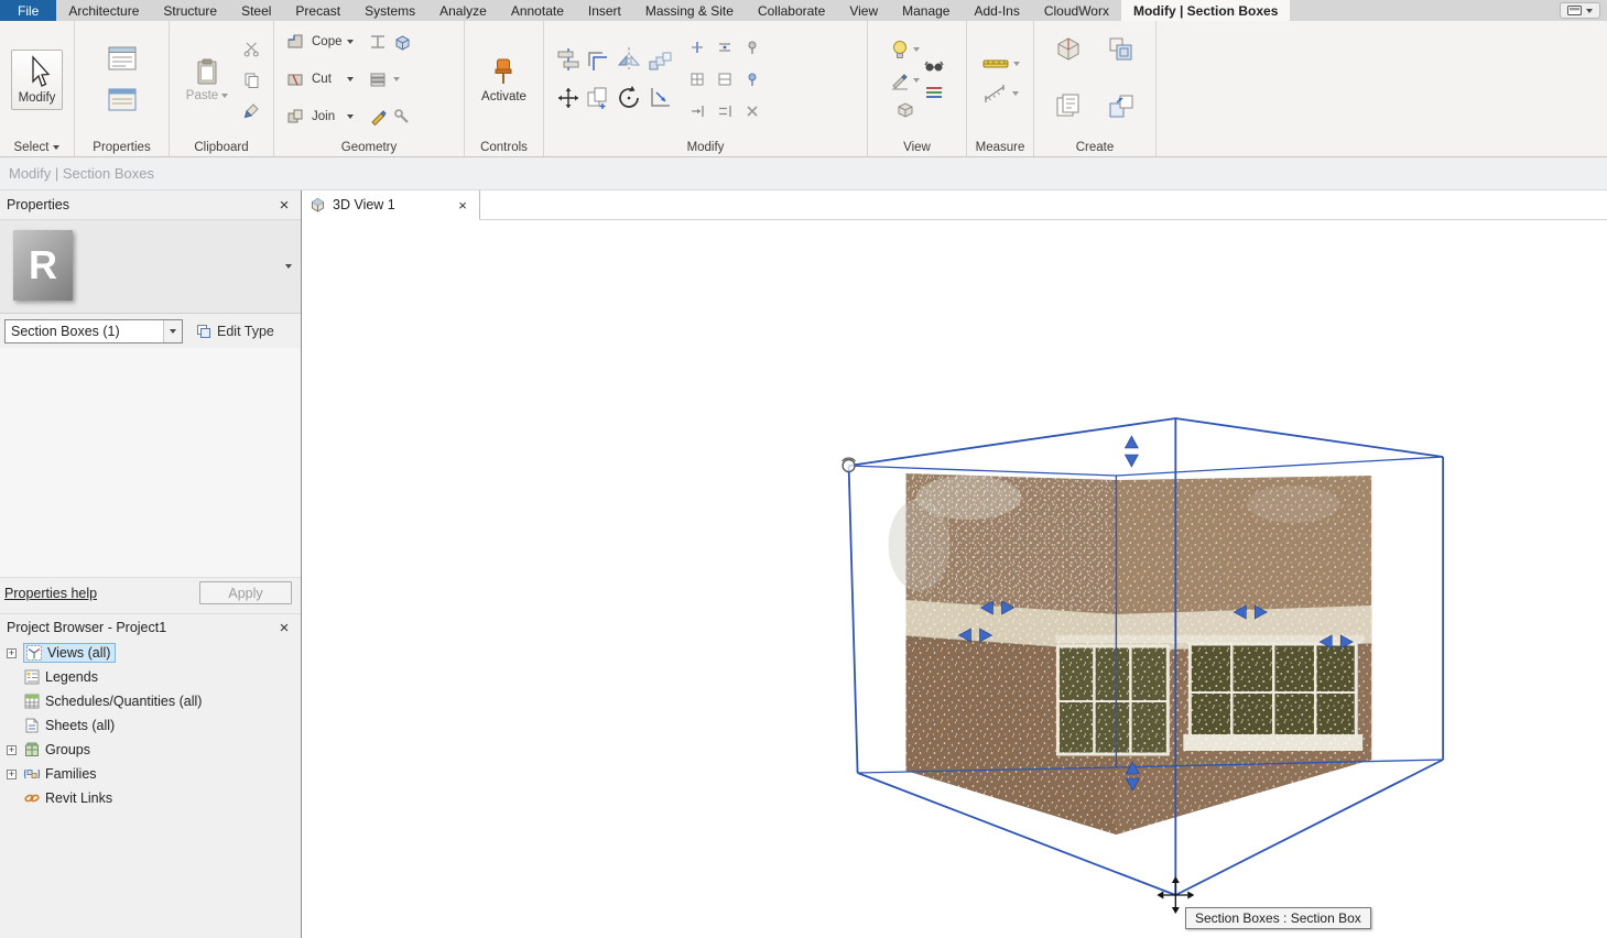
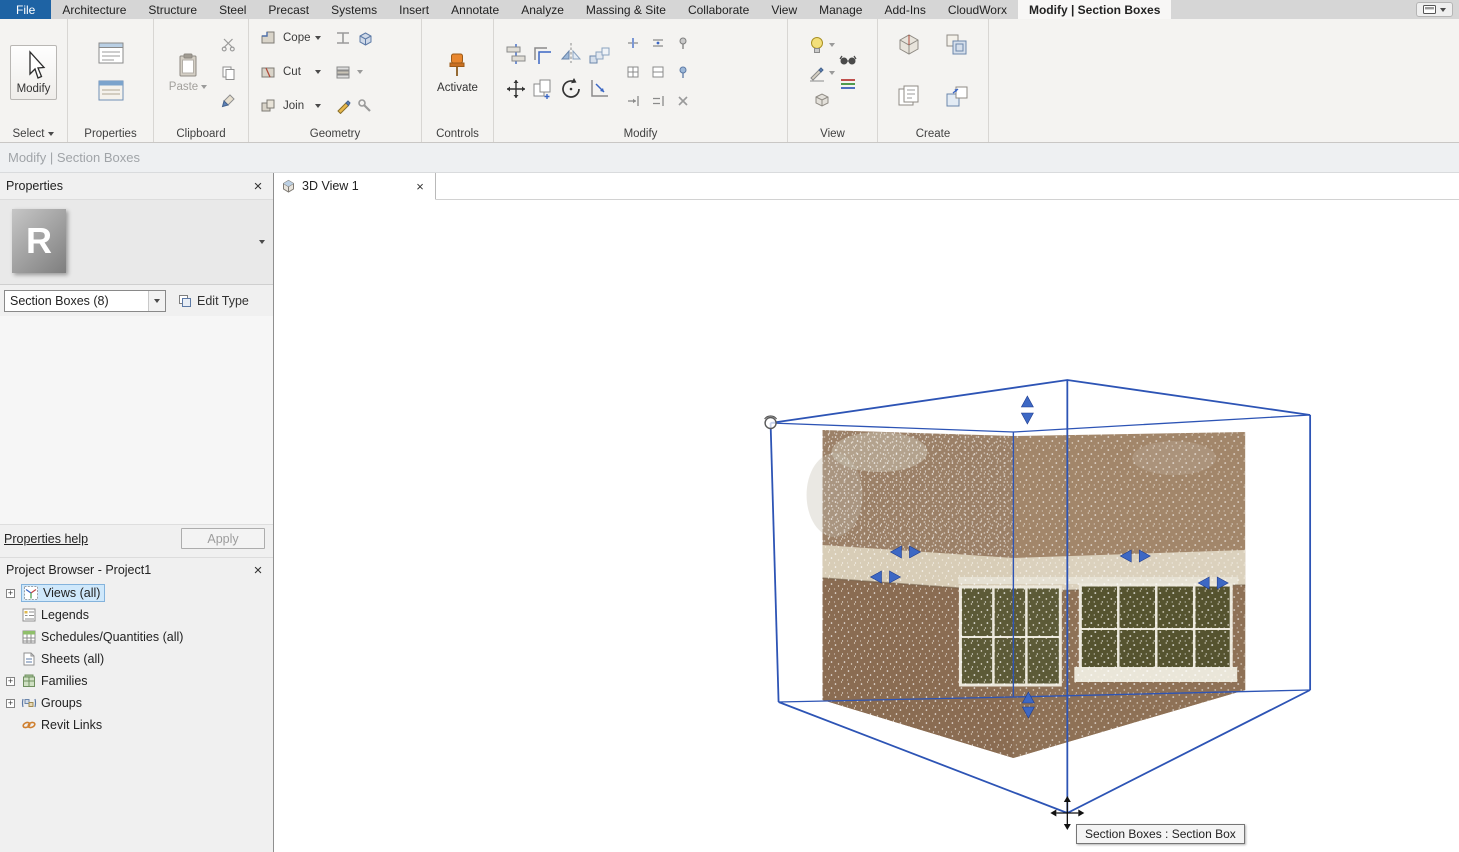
  File
  Architecture
  Structure
  Steel
  Precast
  Systems
- Analyze
+ Insert
  Annotate
- Insert
+ Analyze
  Massing & Site
  Collaborate
  View
  Manage
  Add-Ins
  CloudWorx
  Modify | Section Boxes
  Modify
  Select
  Properties
  Paste
  Clipboard
  Cope
  Cut
  Join
  Geometry
  Activate
  Controls
  Modify
  View
- Measure
  Create
  Modify | Section Boxes
  Properties
  ×
  R
- Section Boxes (1)
+ Section Boxes (8)
  Edit Type
  Properties help
  Apply
  Project Browser - Project1
  ×
  +
  Views (all)
  Legends
  Schedules/Quantities (all)
  Sheets (all)
  +
- Groups
+ Families
  +
- Families
+ Groups
  Revit Links
  3D View 1
  ×
  Section Boxes : Section Box
